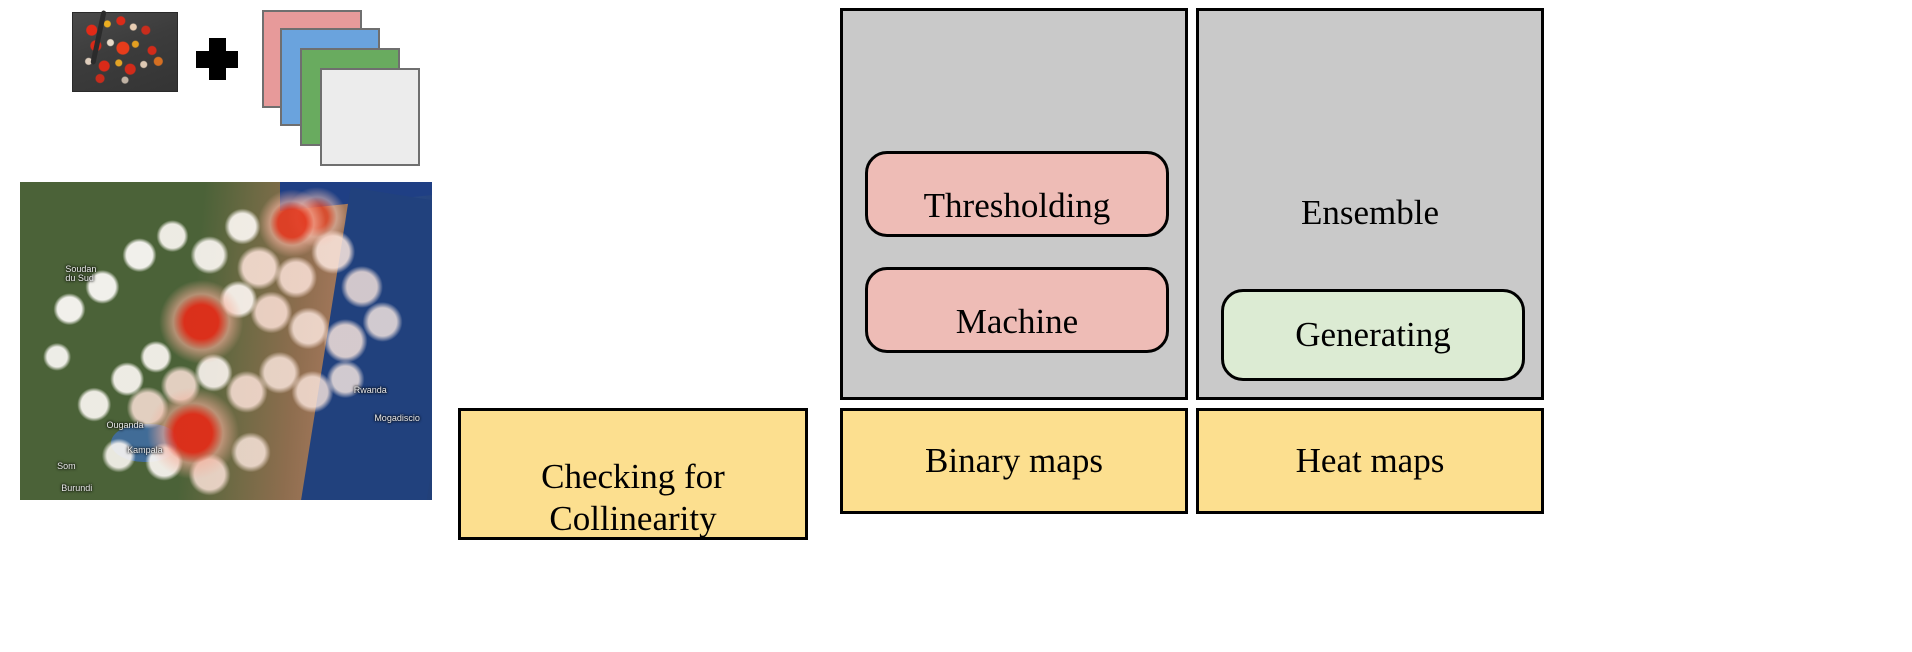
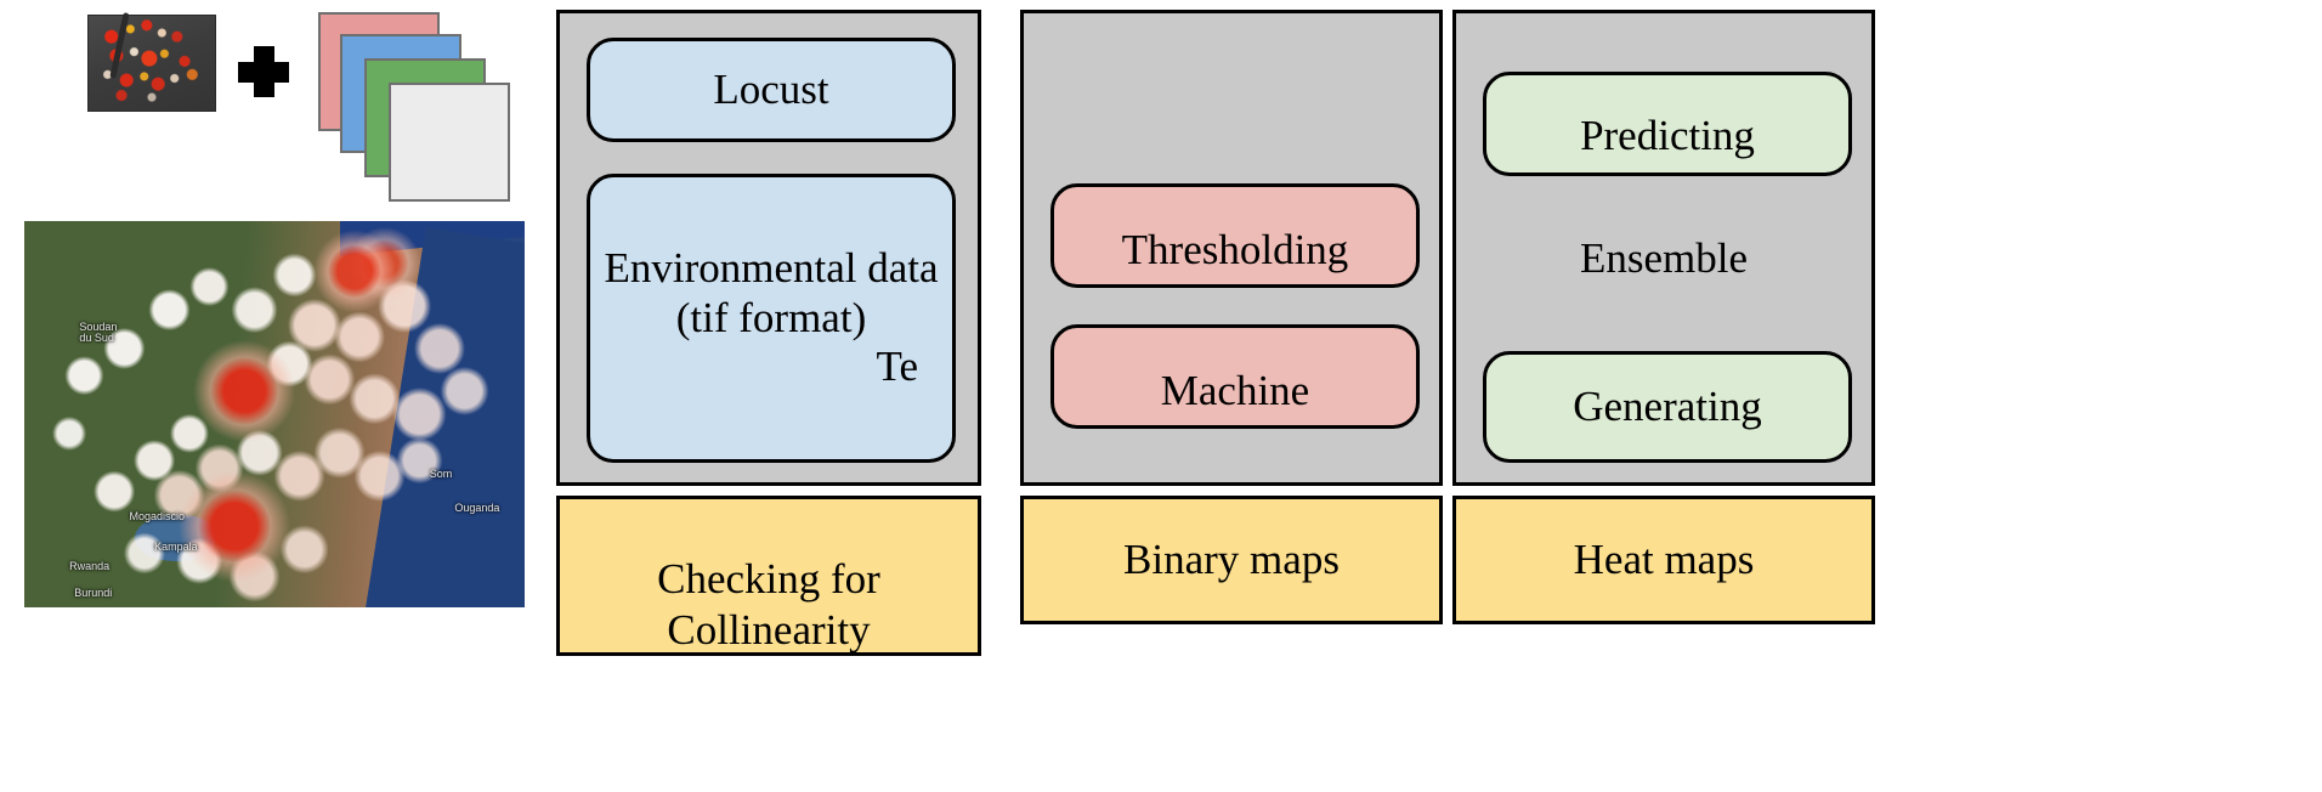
  Soudan
  du Sud
- Ouganda
+ Mogadiscio
  Kampala
- Som
+ Rwanda
  Burundi
- Rwanda
+ Som
- Mogadiscio
+ Ouganda
+ Locust
+ Environmental data (tif format)
+ Te
  Thresholding
  Machine
+ Predicting
  Ensemble
  Generating
  Checking for Collinearity
  Binary maps
  Heat maps
